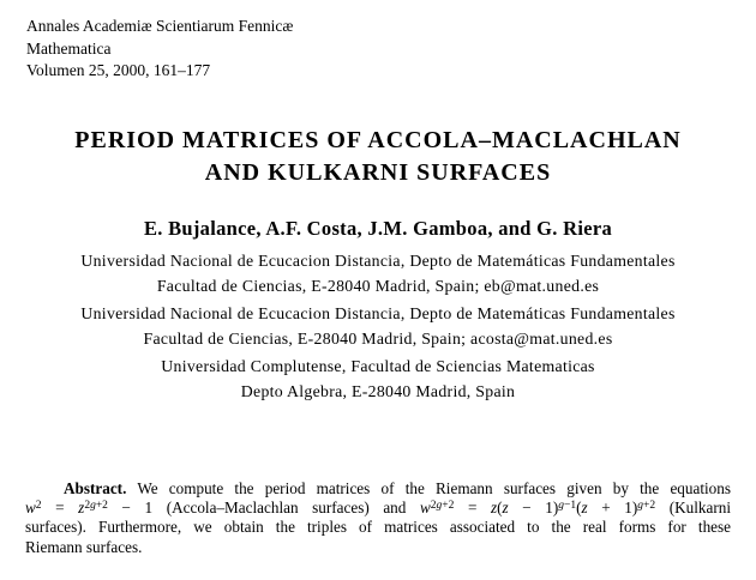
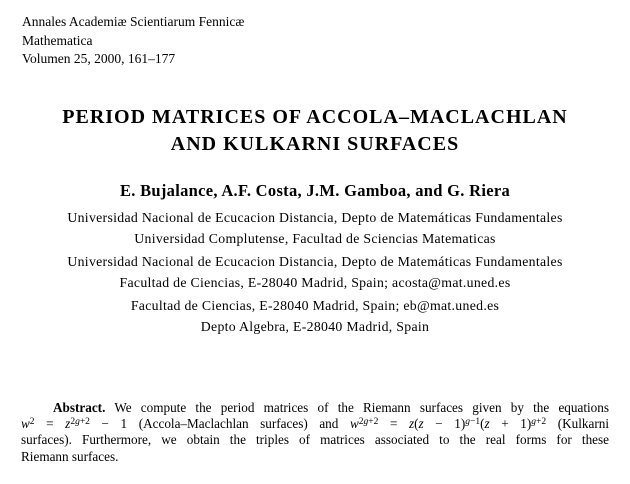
  Annales Academiæ Scientiarum Fennicæ
  Mathematica
  Volumen 25, 2000, 161–177
  PERIOD MATRICES OF ACCOLA–MACLACHLAN
  AND KULKARNI SURFACES
  E. Bujalance, A.F. Costa, J.M. Gamboa, and G. Riera
  Universidad Nacional de Ecucacion Distancia, Depto de Matemáticas Fundamentales
- Facultad de Ciencias, E-28040 Madrid, Spain; eb@mat.uned.es
+ Universidad Complutense, Facultad de Sciencias Matematicas
  Universidad Nacional de Ecucacion Distancia, Depto de Matemáticas Fundamentales
  Facultad de Ciencias, E-28040 Madrid, Spain; acosta@mat.uned.es
- Universidad Complutense, Facultad de Sciencias Matematicas
+ Facultad de Ciencias, E-28040 Madrid, Spain; eb@mat.uned.es
  Depto Algebra, E-28040 Madrid, Spain
  Abstract. We compute the period matrices of the Riemann surfaces given by the equations
  w2 = z2g+2 − 1 (Accola–Maclachlan surfaces) and w2g+2 = z(z − 1)g−1(z + 1)g+2 (Kulkarni
  surfaces). Furthermore, we obtain the triples of matrices associated to the real forms for these
  Riemann surfaces.
